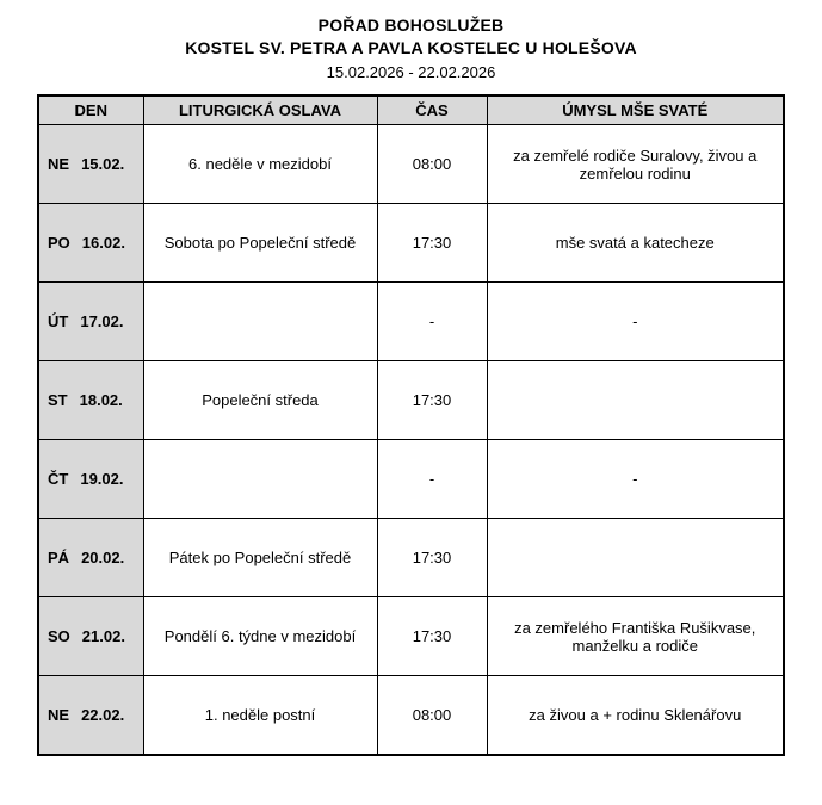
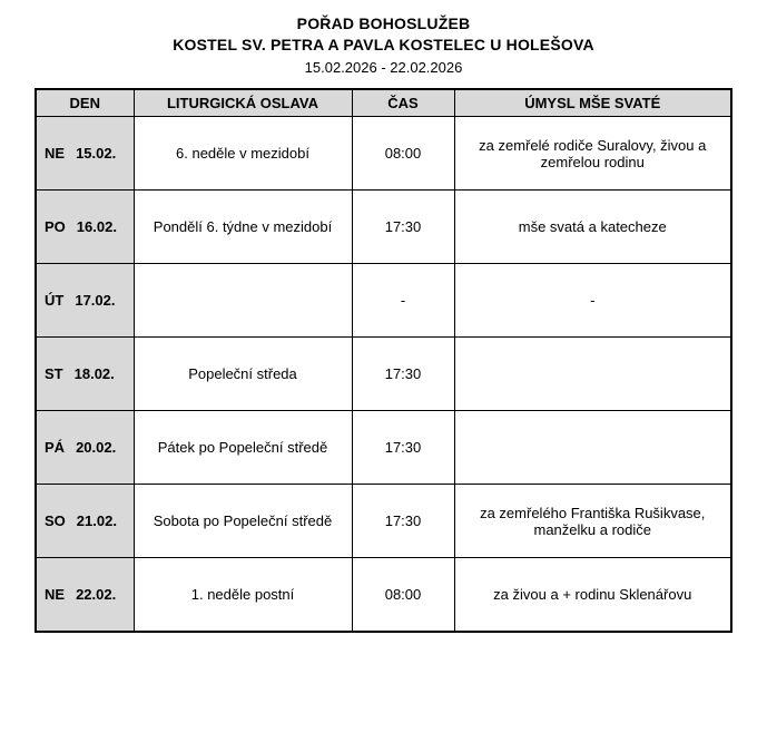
  POŘAD BOHOSLUŽEB
  KOSTEL SV. PETRA A PAVLA KOSTELEC U HOLEŠOVA
  15.02.2026 - 22.02.2026
  DEN	LITURGICKÁ OSLAVA	ČAS	ÚMYSL MŠE SVATÉ
  NE 15.02.	6. neděle v mezidobí	08:00	za zemřelé rodiče Suralovy, živou a zemřelou rodinu
- PO 16.02.	Sobota po Popeleční středě	17:30	mše svatá a katecheze
+ PO 16.02.	Pondělí 6. týdne v mezidobí	17:30	mše svatá a katecheze
  ÚT 17.02.		-	-
  ST 18.02.	Popeleční středa	17:30
- ČT 19.02.		-	-
  PÁ 20.02.	Pátek po Popeleční středě	17:30
- SO 21.02.	Pondělí 6. týdne v mezidobí	17:30	za zemřelého Františka Rušikvase, manželku a rodiče
+ SO 21.02.	Sobota po Popeleční středě	17:30	za zemřelého Františka Rušikvase, manželku a rodiče
  NE 22.02.	1. neděle postní	08:00	za živou a + rodinu Sklenářovu
